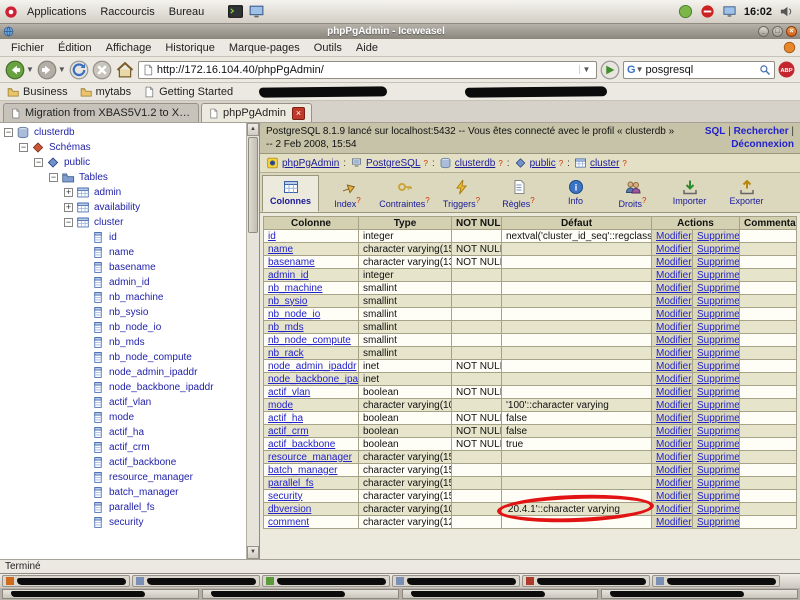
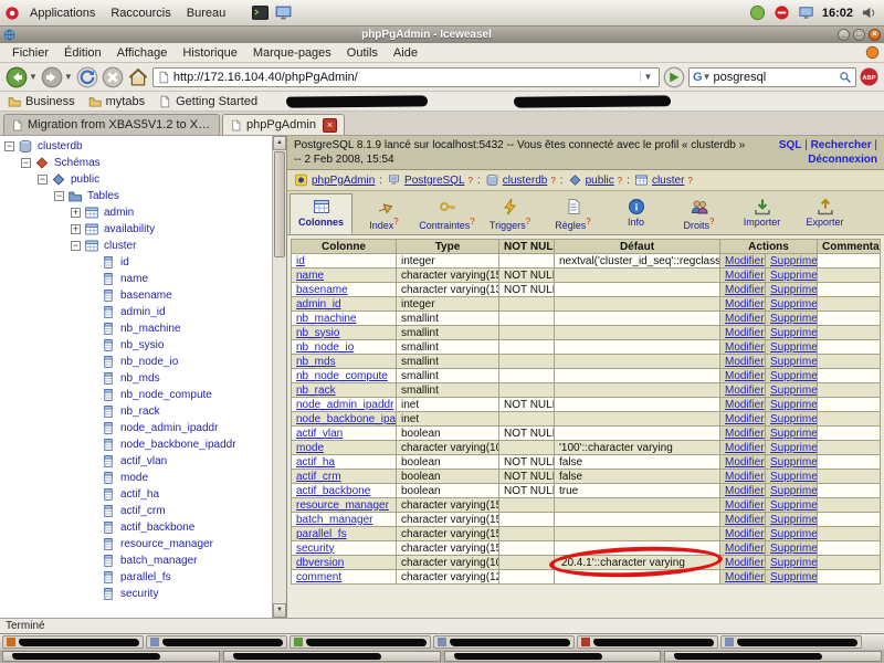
  Applications
  Raccourcis
  Bureau
  16:02
  phpPgAdmin - Iceweasel
  Fichier
  Édition
  Affichage
  Historique
  Marque-pages
  Outils
  Aide
  ▼
  ▼
  http://172.16.104.40/phpPgAdmin/
  ▼
  G
  ▼
  posgresql
  Business
  mytabs
  Getting Started
  Migration from XBAS5V1.2 to XBA
  phpPgAdmin
  ×
  −
  clusterdb
  −
  Schémas
  −
  public
  −
  Tables
  +
  admin
  +
  availability
  −
  cluster
  id
  name
  basename
  admin_id
  nb_machine
  nb_sysio
  nb_node_io
  nb_mds
  nb_node_compute
+ nb_rack
  node_admin_ipaddr
  node_backbone_ipaddr
  actif_vlan
  mode
  actif_ha
  actif_crm
  actif_backbone
  resource_manager
  batch_manager
  parallel_fs
  security
  PostgreSQL 8.1.9 lancé sur localhost:5432 -- Vous êtes connecté avec le profil « clusterdb »
  -- 2 Feb 2008, 15:54
  SQL | Rechercher |
  Déconnexion
  phpPgAdmin
  :
  PostgreSQL
  ?
  :
  clusterdb
  ?
  :
  public
  ?
  :
  cluster
  ?
  Colonnes
  Index?
  Contraintes?
  Triggers?
  Règles?
  i
  Info
  Droits?
  Importer
  Exporter
  Colonne	Type	NOT NUL	Défaut	Actions	Commenta
  id	integer		nextval('cluster_id_seq'::regclass	Modifier	Supprime
  name	character varying(1	NOT NUL		Modifier	Supprime
  basename	character varying(1	NOT NUL		Modifier	Supprime
  admin_id	integer			Modifier	Supprime
  nb_machine	smallint			Modifier	Supprime
  nb_sysio	smallint			Modifier	Supprime
  nb_node_io	smallint			Modifier	Supprime
  nb_mds	smallint			Modifier	Supprime
  nb_node_compute	smallint			Modifier	Supprime
  nb_rack	smallint			Modifier	Supprime
  node_admin_ipaddr	inet	NOT NUL		Modifier	Supprime
  node_backbone_ipa	inet			Modifier	Supprime
  actif_vlan	boolean	NOT NUL		Modifier	Supprime
  mode	character varying(1		'100'::character varying	Modifier	Supprime
  actif_ha	boolean	NOT NUL	false	Modifier	Supprime
  actif_crm	boolean	NOT NUL	false	Modifier	Supprime
  actif_backbone	boolean	NOT NUL	true	Modifier	Supprime
  resource_manager	character varying(1			Modifier	Supprime
  batch_manager	character varying(1			Modifier	Supprime
  parallel_fs	character varying(1			Modifier	Supprime
  security	character varying(1			Modifier	Supprime
  dbversion	character varying(1		'20.4.1'::character varying	Modifier	Supprime
  comment	character varying(1			Modifier	Supprime
  Terminé
